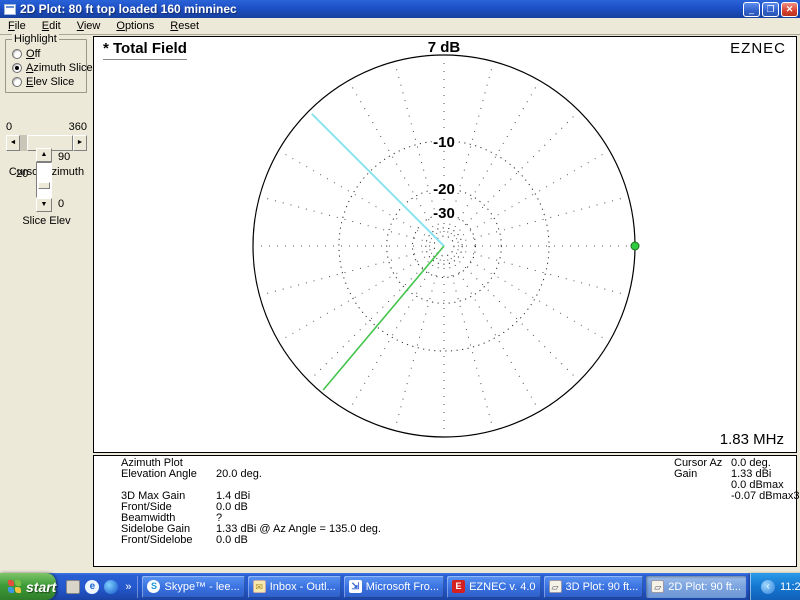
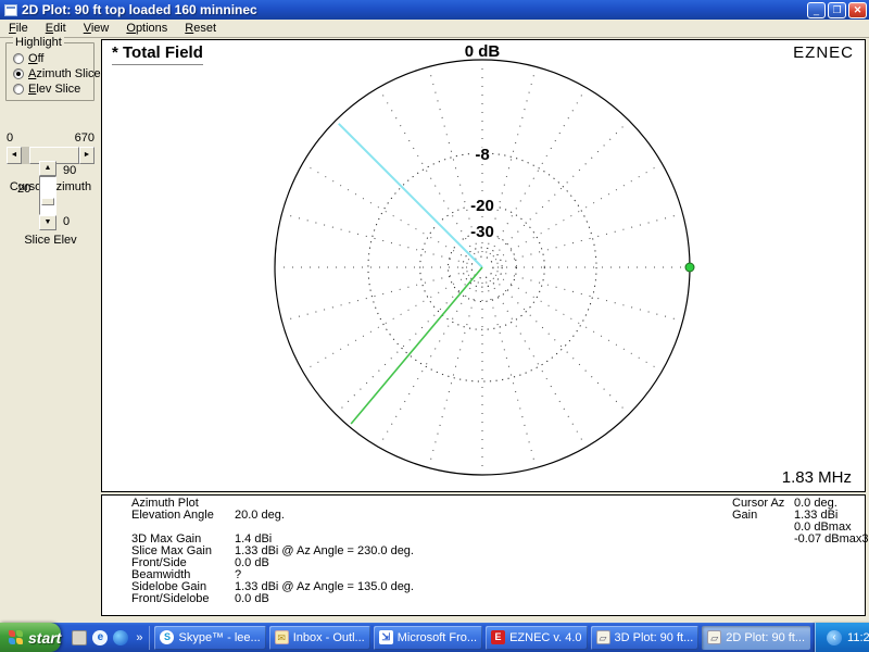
- 2D Plot: 80 ft top loaded 160 minninec
+ 2D Plot: 90 ft top loaded 160 minninec
  _
  ❐
  ✕
  File
  Edit
  View
  Options
  Reset
  Highlight
  Off
  Azimuth Slice
  Elev Slice
  0
- 360
+ 670
  Curszimuth
  90
  20
  0
  Slice Elev
  * Total Field
  EZNEC
- 7 dB
+ 0 dB
- -10
+ -8
  -20
  -30
  1.83 MHz
  Azimuth Plot
  Elevation Angle 20.0 deg.
  3D Max Gain 1.4 dBi
+ Slice Max Gain 1.33 dBi @ Az Angle = 230.0 deg.
  Front/Side 0.0 dB
  Beamwidth ?
  Sidelobe Gain 1.33 dBi @ Az Angle = 135.0 deg.
  Front/Sidelobe 0.0 dB
  Cursor Az 0.0 deg.
  Gain 1.33 dBi
  0.0 dBmax
  -0.07 dBmax3
  start
  e
  »
  S
  Skype™ - lee...
  ✉
  Inbox - Outl...
  ⇲
  Microsoft Fro...
  E
  EZNEC v. 4.0
  ▱
  3D Plot: 90 ft...
  ▱
  2D Plot: 90 ft...
  ‹
